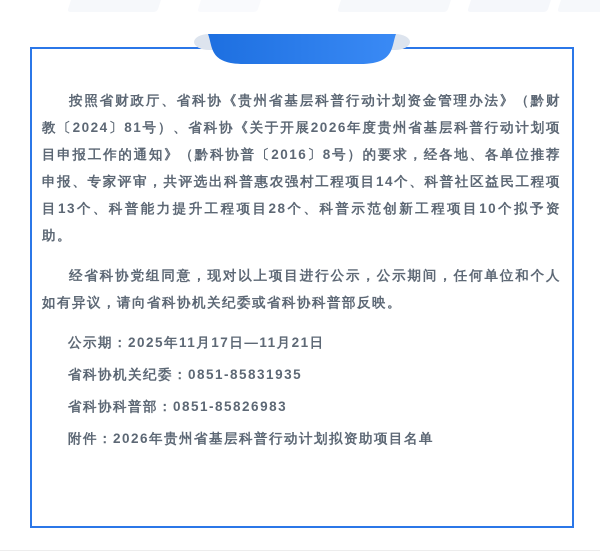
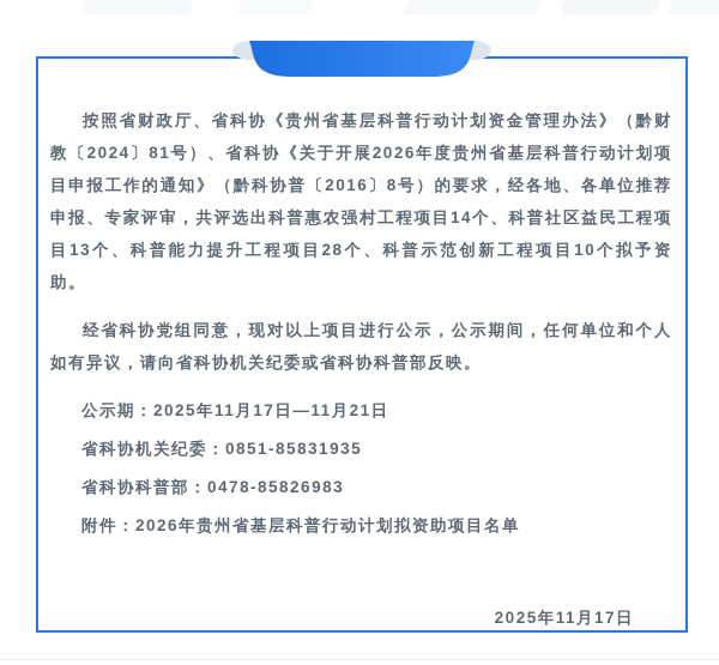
  按照省财政厅、省科协《贵州省基层科普行动计划资金管理办法》（黔财教〔2024〕81号）、省科协《关于开展2026年度贵州省基层科普行动计划项目申报工作的通知》（黔科协普〔2016〕8号）的要求，经各地、各单位推荐申报、专家评审，共评选出科普惠农强村工程项目14个、科普社区益民工程项目13个、科普能力提升工程项目28个、科普示范创新工程项目10个拟予资助。
  经省科协党组同意，现对以上项目进行公示，公示期间，任何单位和个人如有异议，请向省科协机关纪委或省科协科普部反映。
  公示期：2025年11月17日—11月21日
  省科协机关纪委：0851-85831935
- 省科协科普部：0851-85826983
+ 省科协科普部：0478-85826983
  附件：2026年贵州省基层科普行动计划拟资助项目名单
+ 2025年11月17日
